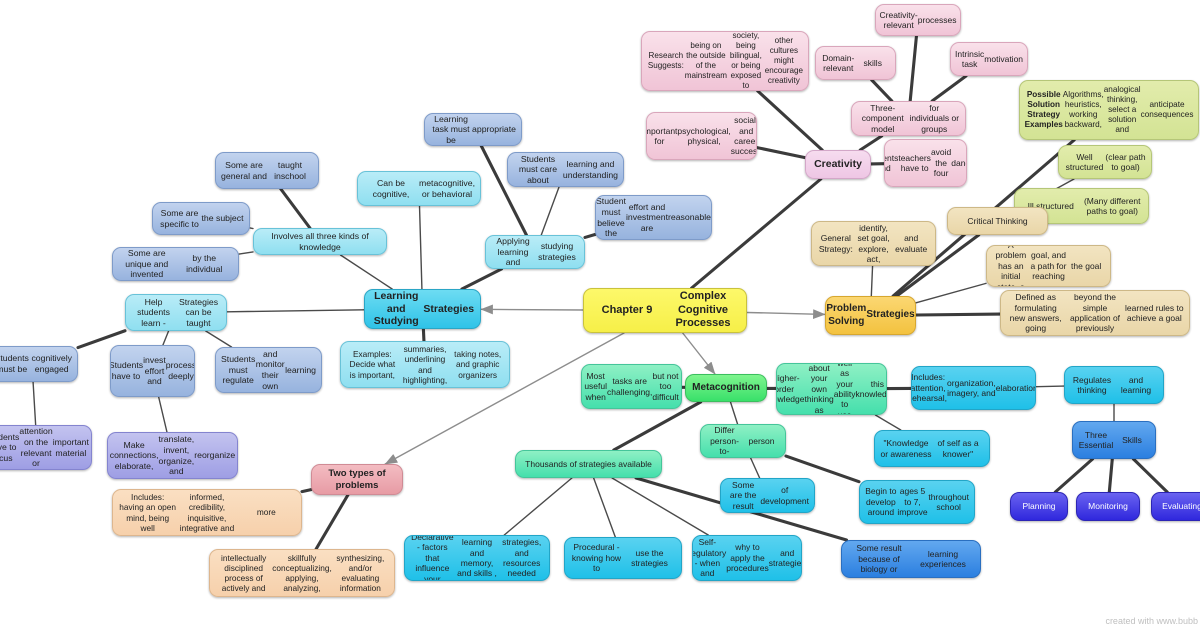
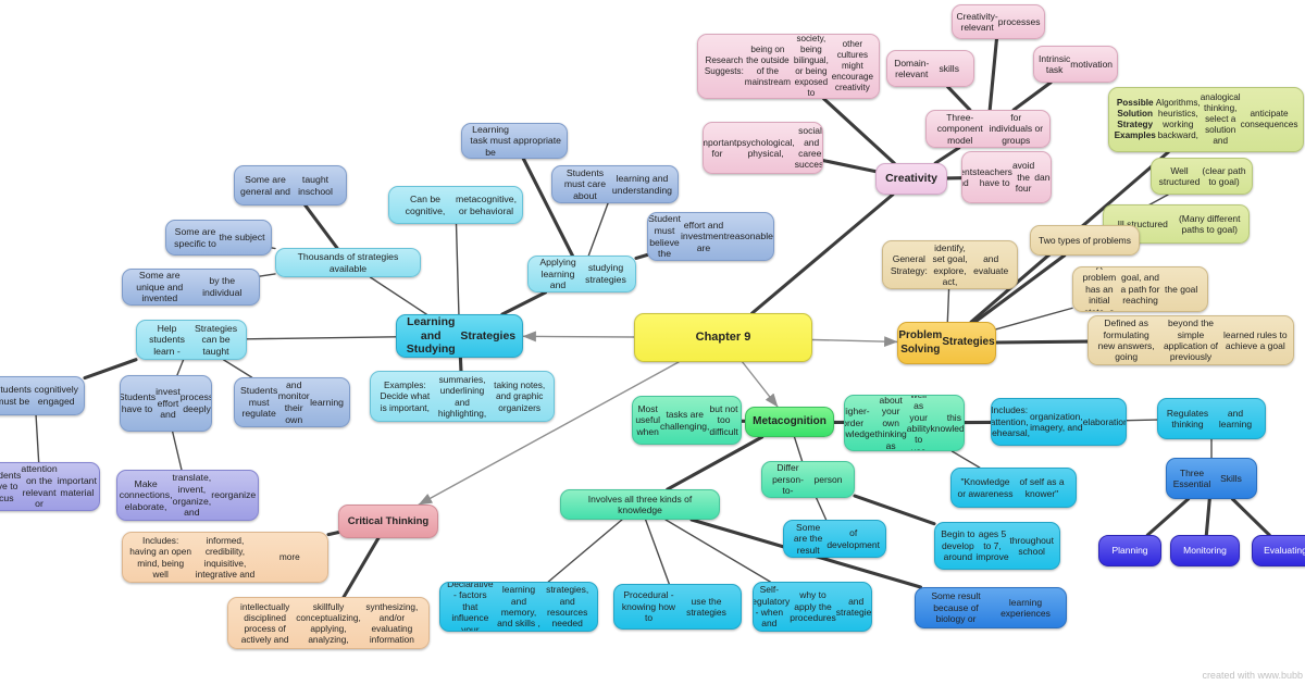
  Chapter 9
- Complex Cognitive Processes
  Learning and Studying
  Strategies
- Involves all three kinds of knowledge
+ Thousands of strategies available
  Some are general and
  taught inschool
  Some are specific to
  the subject
  Some are unique and invented
  by the individual
  Can be cognitive,
  metacognitive, or behavioral
  Applying learning and
  studying strategies
  Learning task must be
  appropriate
  Students must care about
  learning and understanding
  Student must believe the
  effort and investment are
  reasonable
  Examples: Decide what is important,
  summaries, underlining and highlighting,
  taking notes, and graphic organizers
  Help students learn -
  Strategies can be taught
  tudents ust be
  cognitively engaged
  attention on the relevant or
  important material
  Students have to
  invest effort and
  proces deeply
  Make connections, elaborate,
  translate, invent, organize, and
  reorganize
  Students must regulate
  and monitor their own
  learning
  Creativity
  Research Suggests:
  being on the outside of the mainstream
  society, being bilingual, or being exposed to
  other cultures might encourage creativity
  mportant for
  psychological, physical,
  social and caree succes
  Domain-relevant
  skills
  Creativity-relevant
  processes
  Intrinsic task
  motivation
  Three-component model
  for individuals or groups
  teachers have to
  avoid the four
  Problem Solving
  Strategies
  Possible Solution Strategy Examples
  Algorithms, heuristics, working backward,
  analogical thinking, select a solution and
  anticipate consequences
  Well structured
  (clear path to goal)
  Ill structured
  (Many different paths to goal)
  General Strategy:
  identify, set goal, explore, act,
  and evaluate
- Critical Thinking
+ Two types of problems
  A problem has an initial
  goal, and a path for reaching
  the goal
  Defined as formulating new answers, going
  beyond the simple application of previously
  learned rules to achieve a goal
  Metacognition
  Most useful when
  tasks are challenging,
  but not too difficult
  igher-order wledge
  about your own thinking as
  this knowled
  Differ person-to-
  person
- Thousands of strategies available
+ Involves all three kinds of knowledge
  "Knowledge or awareness
  of self as a knower"
  Includes: attention, ehearsal,
  organization, imagery, and
  elaboratio
  Regulates thinking
  and learning
  Some are the result
  of development
  Begin to develop around
  ages 5 to 7, improve
  throughout school
  Declarative - factors that influence your
  learning and memory, and skills ,
  strategies, and resources needed
  Procedural - knowing how to
  use the strategies
  Self-egulatory - when and
  why to apply the procedures
  and strategie
  Some result because of biology or
  learning experiences
  Three Essential
  Skills
  Planning
  Monitoring
  Evaluating
- Two types of problems
+ Critical Thinking
  Includes: having an open mind, being well
  informed, credibility, inquisitive, integrative and
  more
  intellectually disciplined process of actively and
  skillfully conceptualizing, applying, analyzing,
  synthesizing, and/or evaluating information
  created with www.bubb
